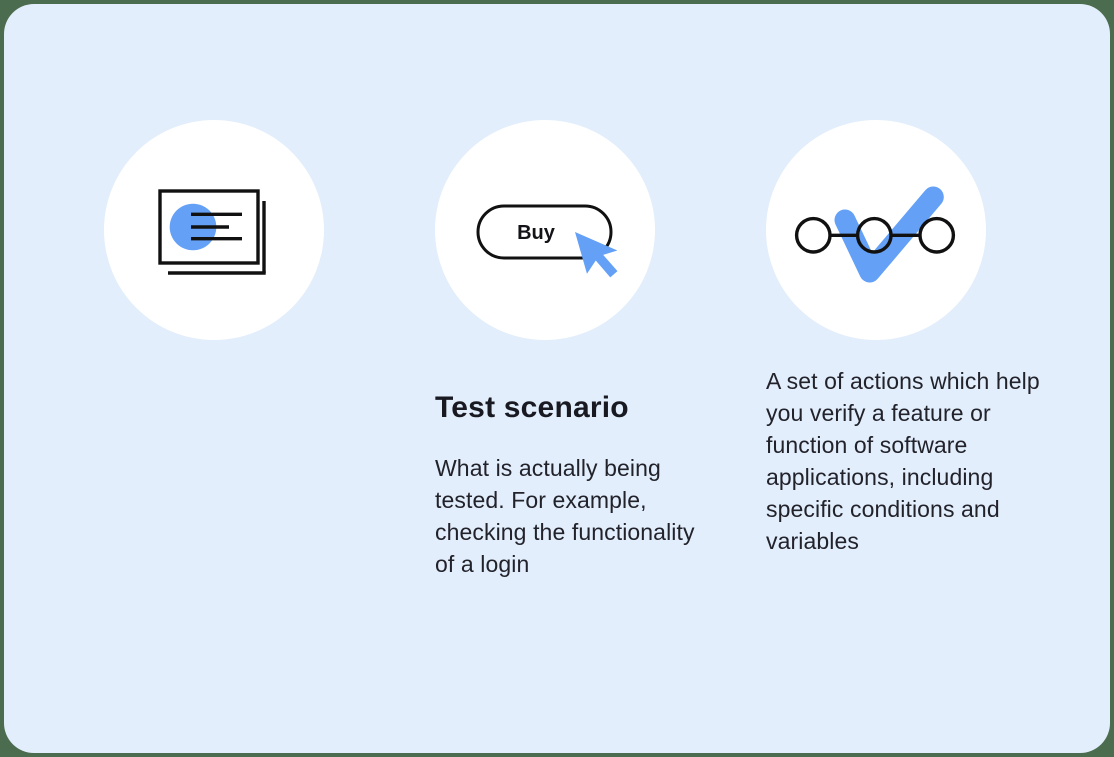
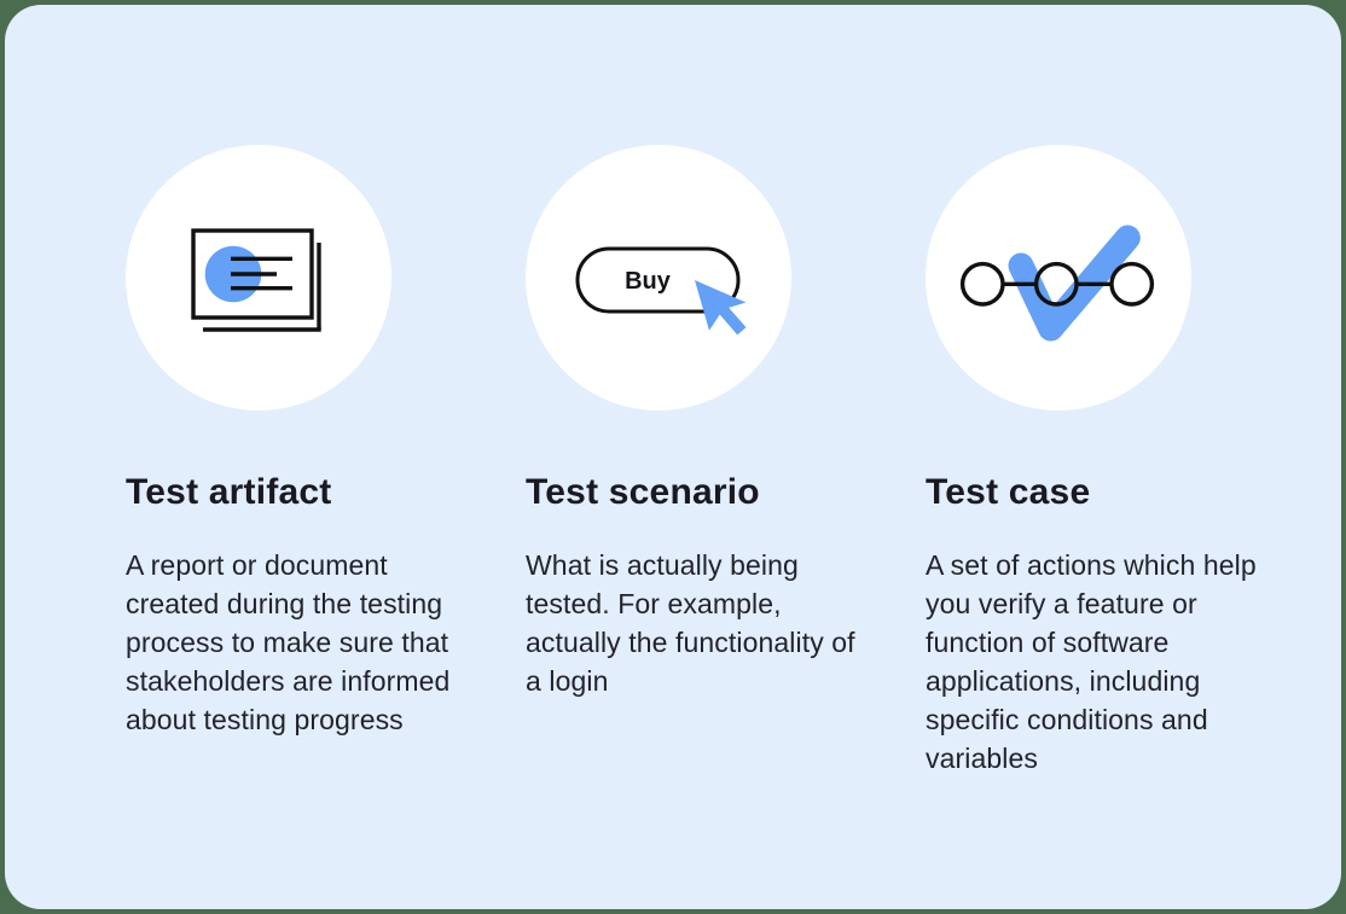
+ Test artifact
+ A report or document created during the testing process to make sure that stakeholders are informed about testing progress
  Buy
  Test scenario
- What is actually being tested. For example, checking the functionality of a login
+ What is actually being tested. For example, actually the functionality of a login
+ Test case
  A set of actions which help you verify a feature or function of software applications, including specific conditions and variables
